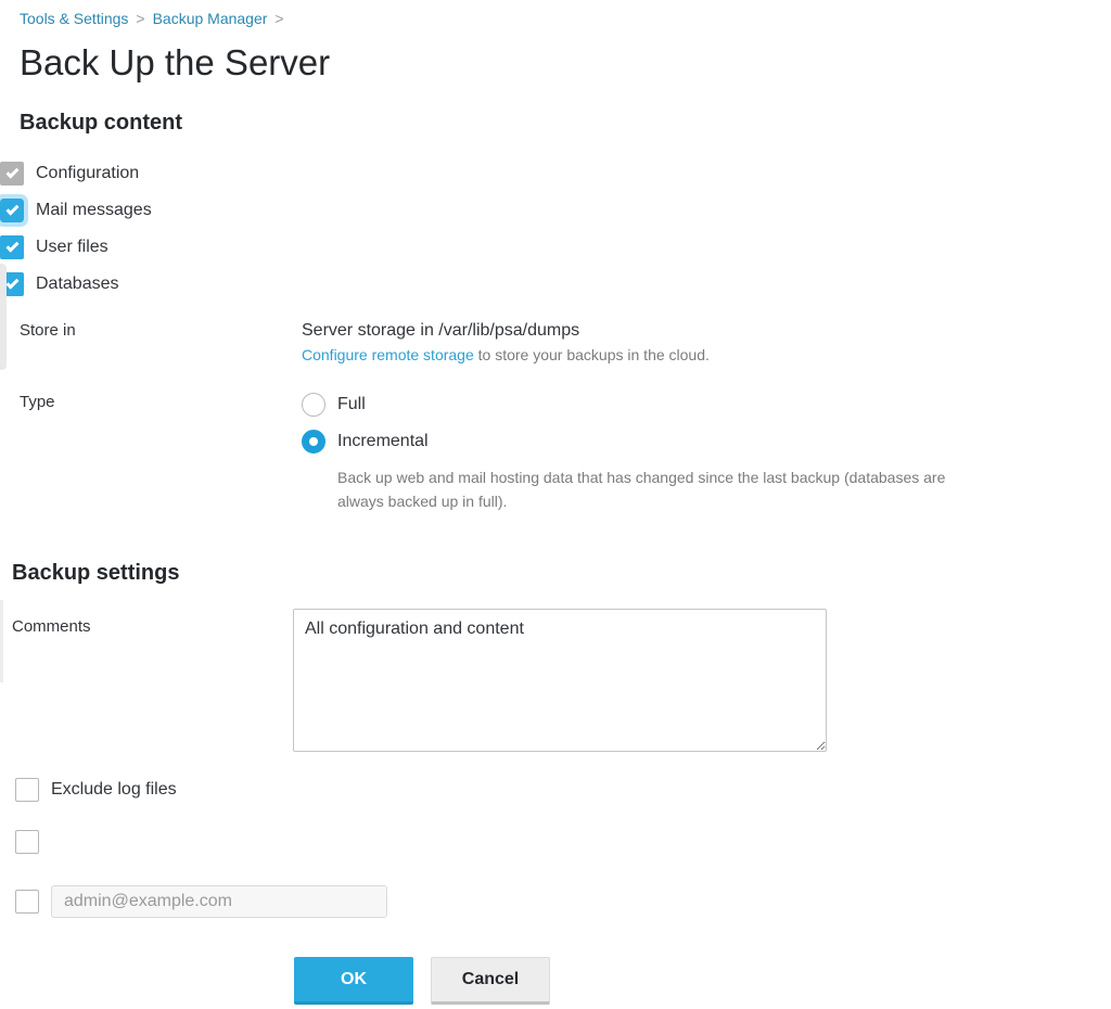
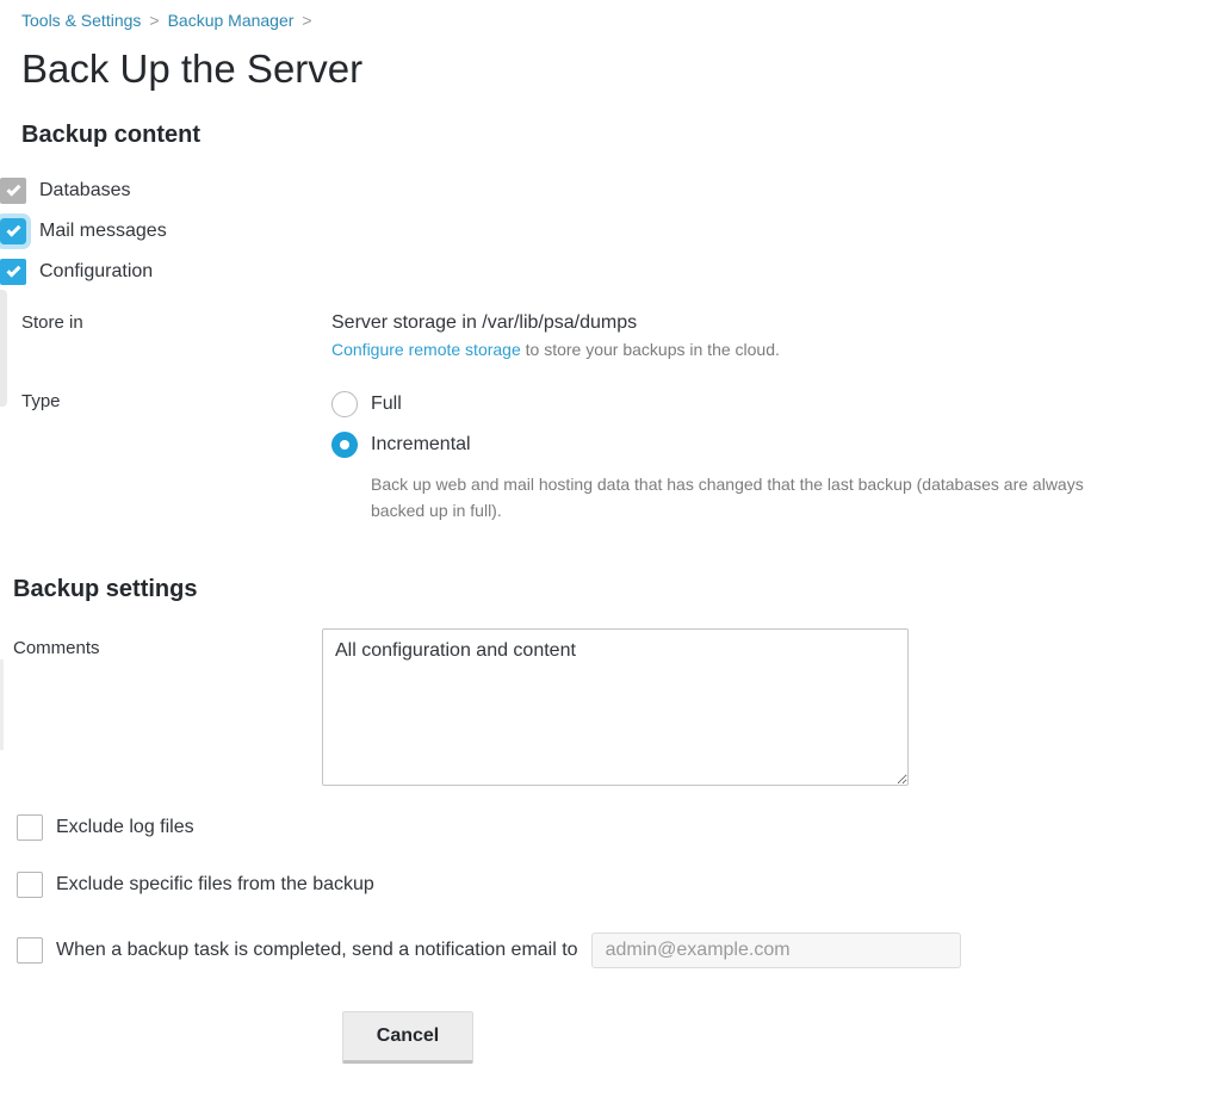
  Tools & Settings > Backup Manager >
  Back Up the Server
  Backup content
- Configuration
+ Databases
  Mail messages
- User files
- Databases
+ Configuration
  Store in
  Server storage in /var/lib/psa/dumps
  Configure remote storage to store your backups in the cloud.
  Type
  Full
  Incremental
- Back up web and mail hosting data that has changed since the last backup (databases are always backed up in full).
+ Back up web and mail hosting data that has changed that the last backup (databases are always backed up in full).
  Backup settings
  Comments
  All configuration and content
  Exclude log files
+ Exclude specific files from the backup
+ When a backup task is completed, send a notification email to
  admin@example.com
- OK
  Cancel
